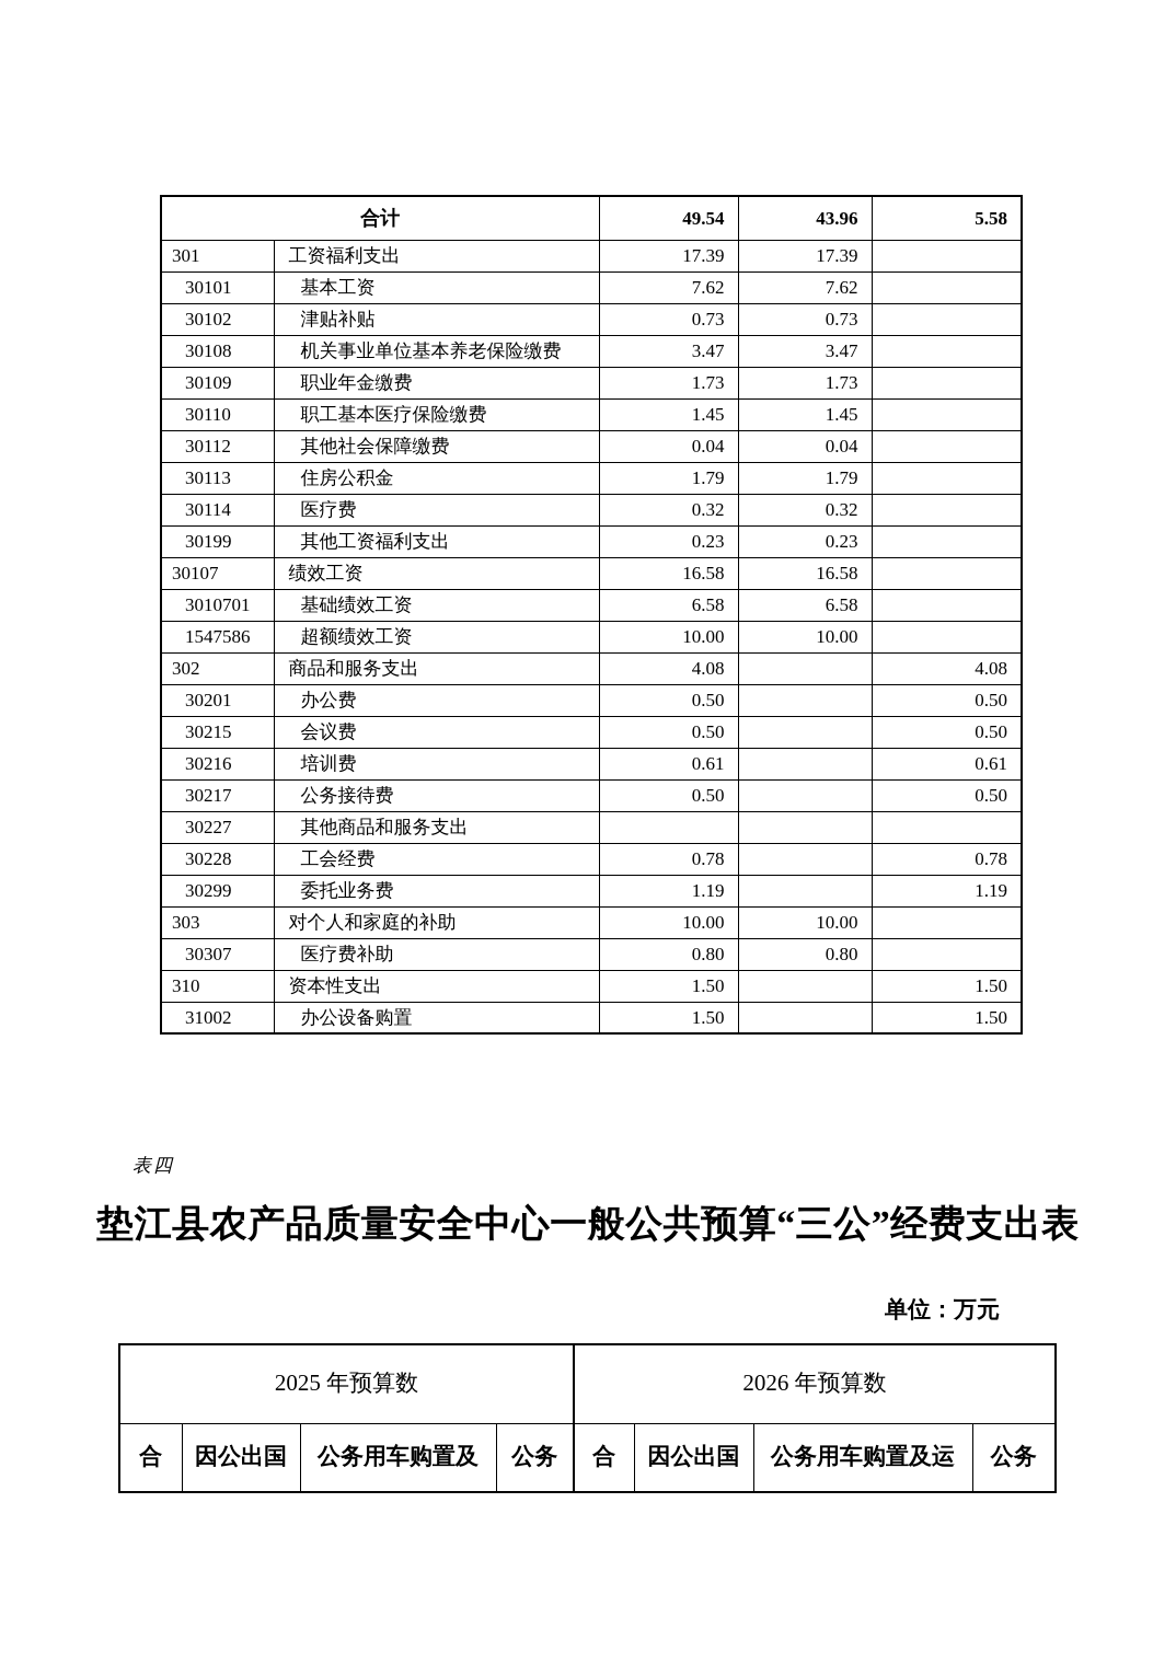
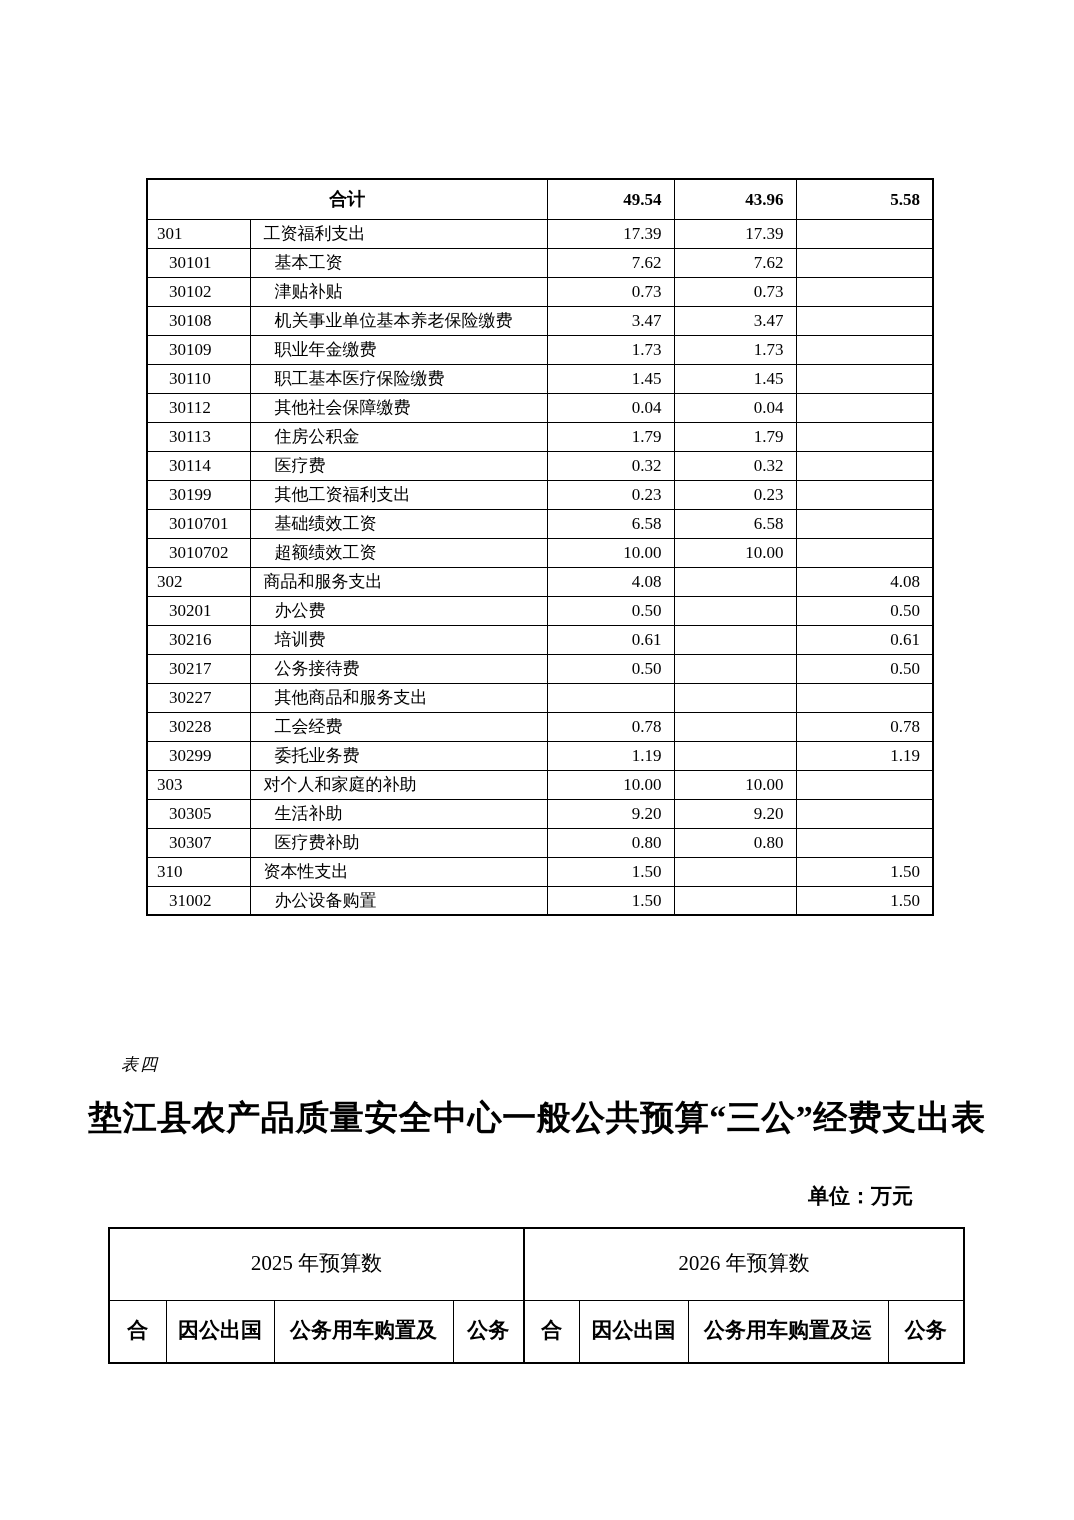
  合计	49.54	43.96	5.58
  301	工资福利支出	17.39	17.39
  30101	基本工资	7.62	7.62
  30102	津贴补贴	0.73	0.73
  30108	机关事业单位基本养老保险缴费	3.47	3.47
  30109	职业年金缴费	1.73	1.73
  30110	职工基本医疗保险缴费	1.45	1.45
  30112	其他社会保障缴费	0.04	0.04
  30113	住房公积金	1.79	1.79
  30114	医疗费	0.32	0.32
  30199	其他工资福利支出	0.23	0.23
- 30107	绩效工资	16.58	16.58
  3010701	基础绩效工资	6.58	6.58
- 1547586	超额绩效工资	10.00	10.00
+ 3010702	超额绩效工资	10.00	10.00
  302	商品和服务支出	4.08		4.08
  30201	办公费	0.50		0.50
- 30215	会议费	0.50		0.50
  30216	培训费	0.61		0.61
  30217	公务接待费	0.50		0.50
  30227	其他商品和服务支出
  30228	工会经费	0.78		0.78
  30299	委托业务费	1.19		1.19
  303	对个人和家庭的补助	10.00	10.00
+ 30305	生活补助	9.20	9.20
  30307	医疗费补助	0.80	0.80
  310	资本性支出	1.50		1.50
  31002	办公设备购置	1.50		1.50
  表四
  垫江县农产品质量安全中心一般公共预算“三公”经费支出表
  单位：万元
  2025 年预算数	2026 年预算数
  合	因公出国	公务用车购置及	公务	合	因公出国	公务用车购置及运	公务
